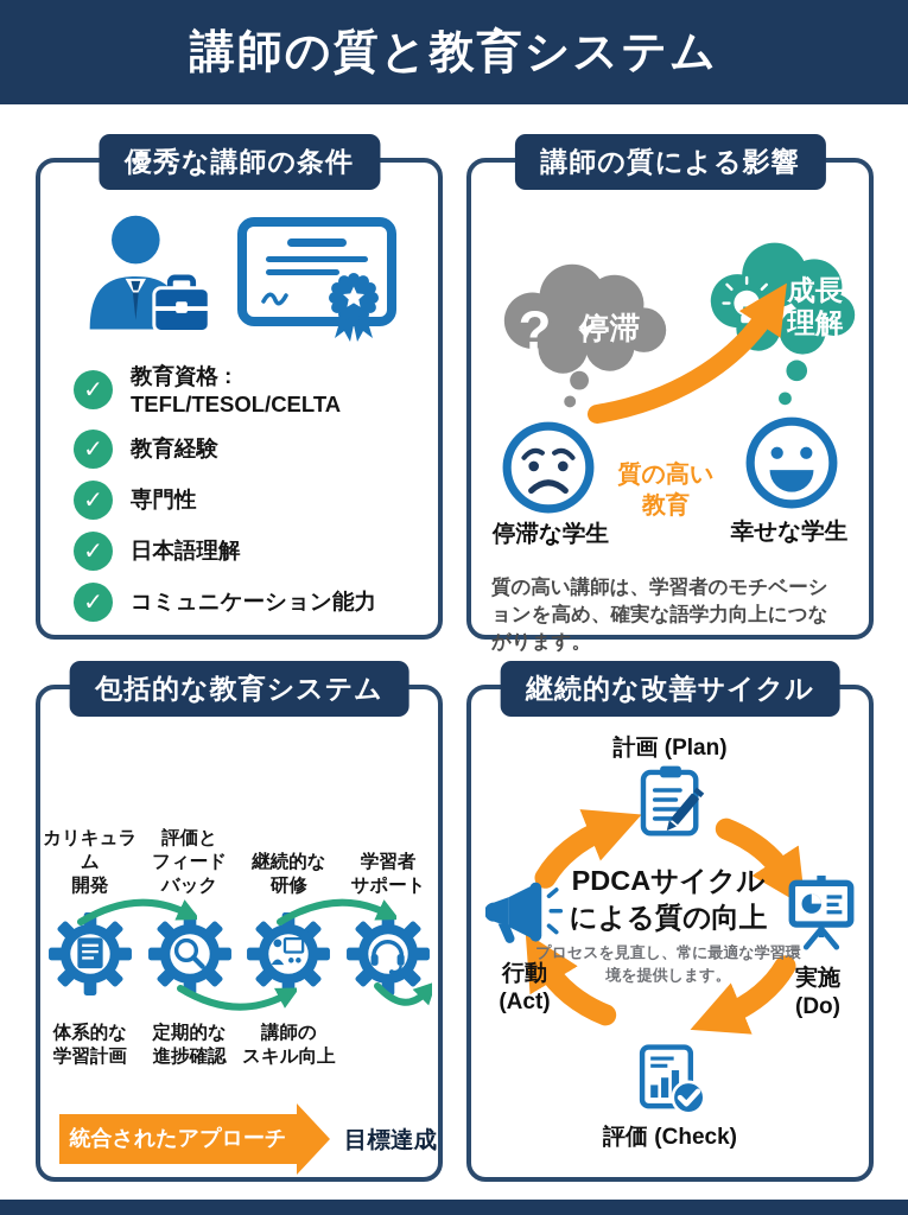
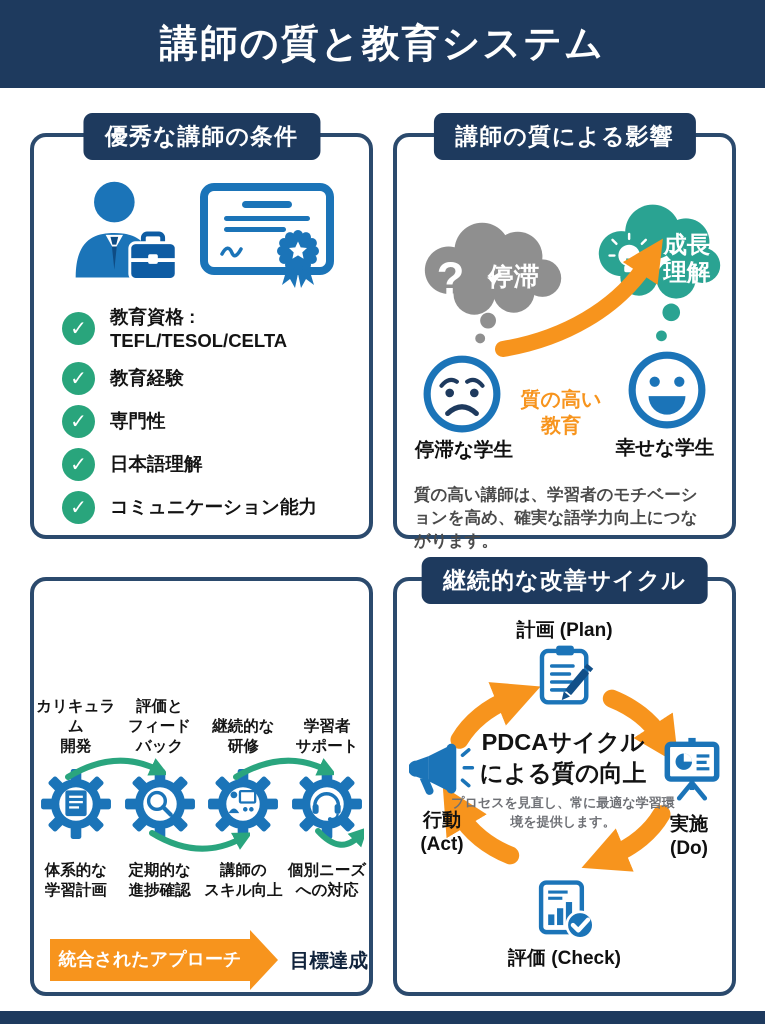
  講師の質と教育システム
  優秀な講師の条件
  ✓
  教育資格 : TEFL/TESOL/CELTA
  ✓
  教育経験
  ✓
  専門性
  ✓
  日本語理解
  ✓
  コミュニケーション能力
  講師の質による影響
  ?
  停滞
  成長
  理解
  停滞な学生
  質の高い
  教育
  幸せな学生
  質の高い講師は、学習者のモチベーションを高め、確実な語学力向上につながります。
- 包括的な教育システム
  カリキュラム
  開発
  評価と
  フィード
  バック
  継続的な
  研修
  学習者
  サポート
  体系的な
  学習計画
  定期的な
  進捗確認
  講師の
  スキル向上
+ 個別ニーズ
+ への対応
  統合されたアプローチ
  目標達成
  継続的な改善サイクル
  計画 (Plan)
  行動
  (Act)
  実施
  (Do)
  PDCAサイクル
  による質の向上
  プロセスを見直し、常に最適な学習環境を提供します。
  評価 (Check)
